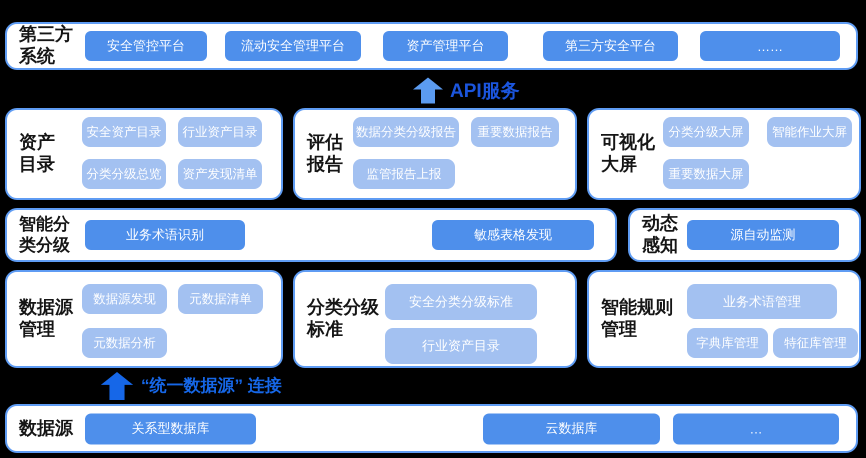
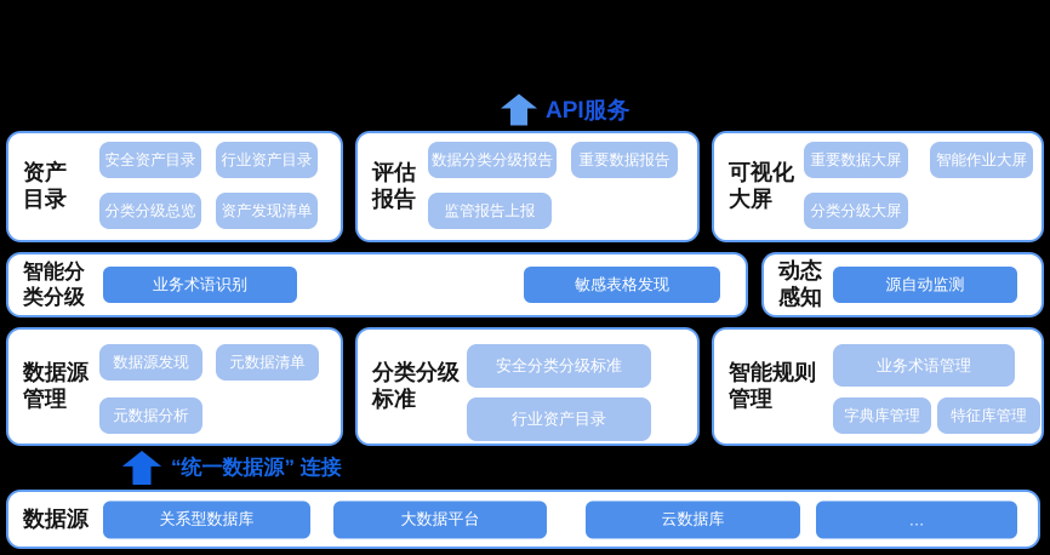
- 第三方
- 系统
- 安全管控平台
- 流动安全管理平台
- 资产管理平台
- 第三方安全平台
- ……
  API服务
  资产
  目录
  安全资产目录
  行业资产目录
  分类分级总览
  资产发现清单
  评估
  报告
  数据分类分级报告
  重要数据报告
  监管报告上报
  可视化
  大屏
- 分类分级大屏
+ 重要数据大屏
  智能作业大屏
- 重要数据大屏
+ 分类分级大屏
  智能分
  类分级
  业务术语识别
  敏感表格发现
  动态
  感知
  源自动监测
  数据源
  管理
  数据源发现
  元数据清单
  元数据分析
  分类分级
  标准
  安全分类分级标准
  行业资产目录
  智能规则
  管理
  业务术语管理
  字典库管理
  特征库管理
  “统一数据源” 连接
  数据源
  关系型数据库
+ 大数据平台
  云数据库
  …
